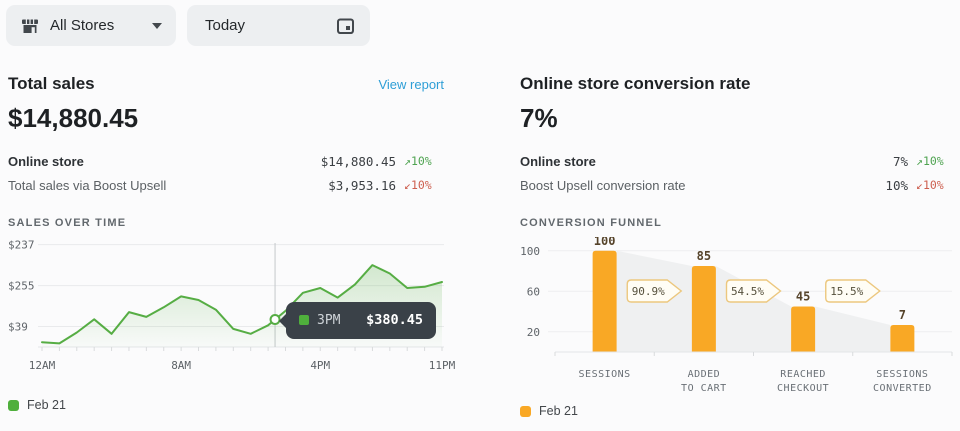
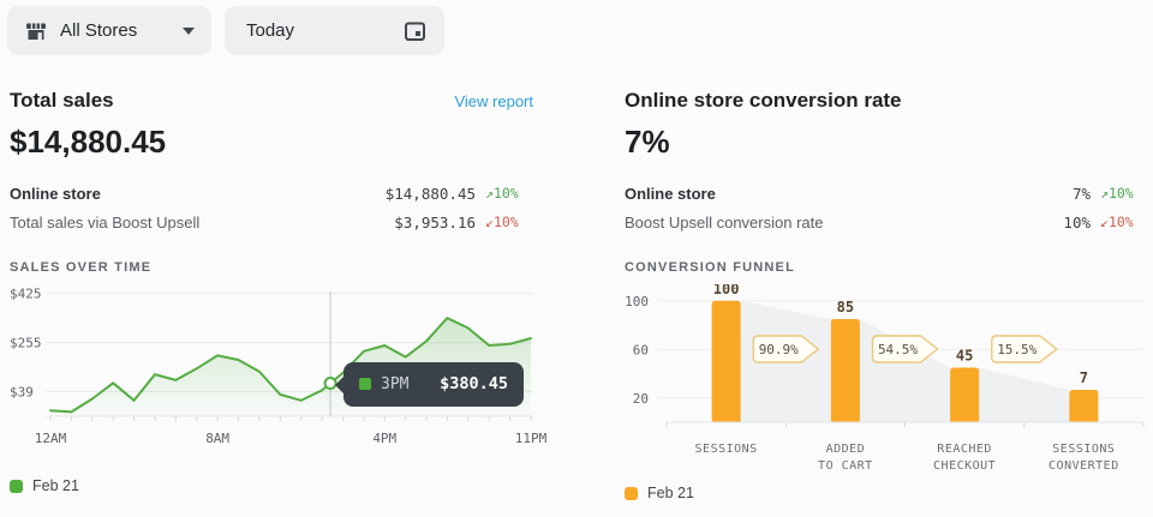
  All Stores
  Today
  Total sales
  View report
  $14,880.45
  Online store
  $14,880.45
  ↗10%
  Total sales via Boost Upsell
  $3,953.16
  ↙10%
  SALES OVER TIME
- $237
+ $425
  $255
  $39
  3PM
  $380.45
  12AM
  8AM
  4PM
  11PM
  Feb 21
  Online store conversion rate
  7%
  Online store
  7%
  ↗10%
  Boost Upsell conversion rate
  10%
  ↙10%
  CONVERSION FUNNEL
  100
  60
  20
  100
  85
  45
  7
  90.9%
  54.5%
  15.5%
  SESSIONS
  ADDED
  TO CART
  REACHED
  CHECKOUT
  SESSIONS
  CONVERTED
  Feb 21
